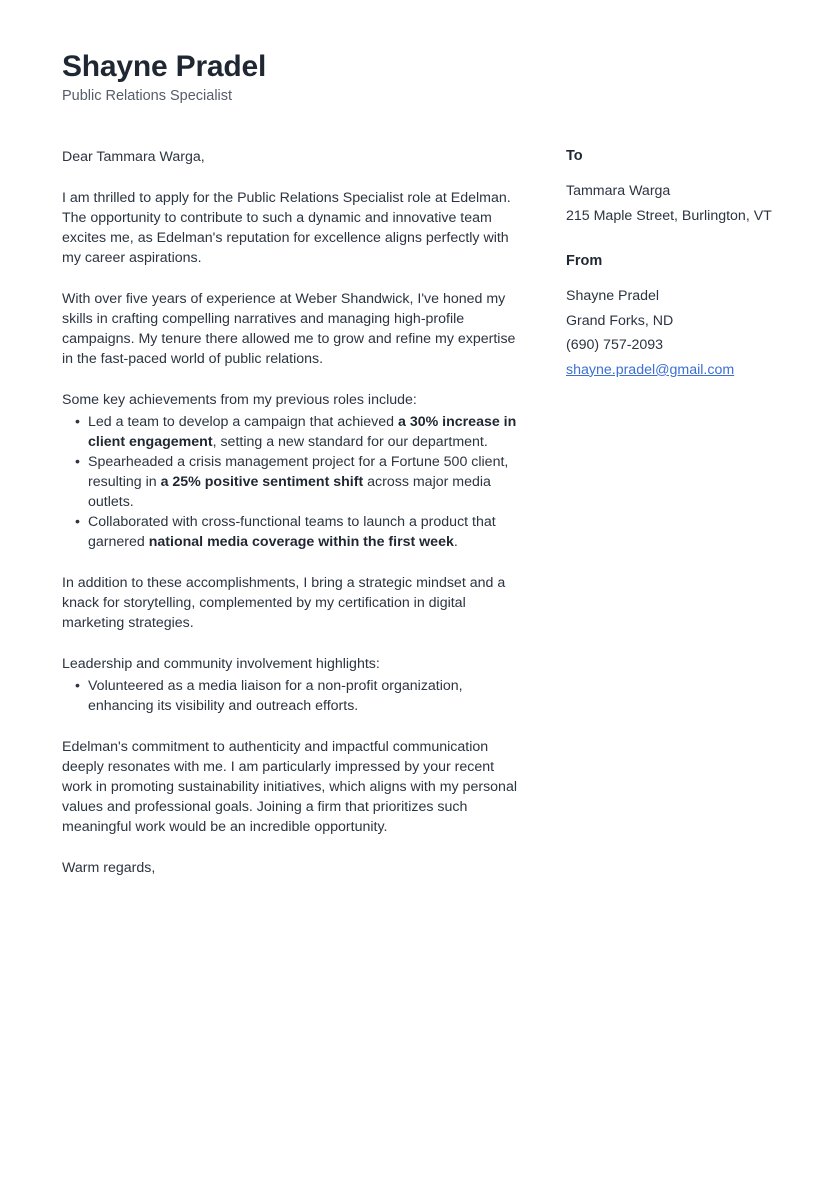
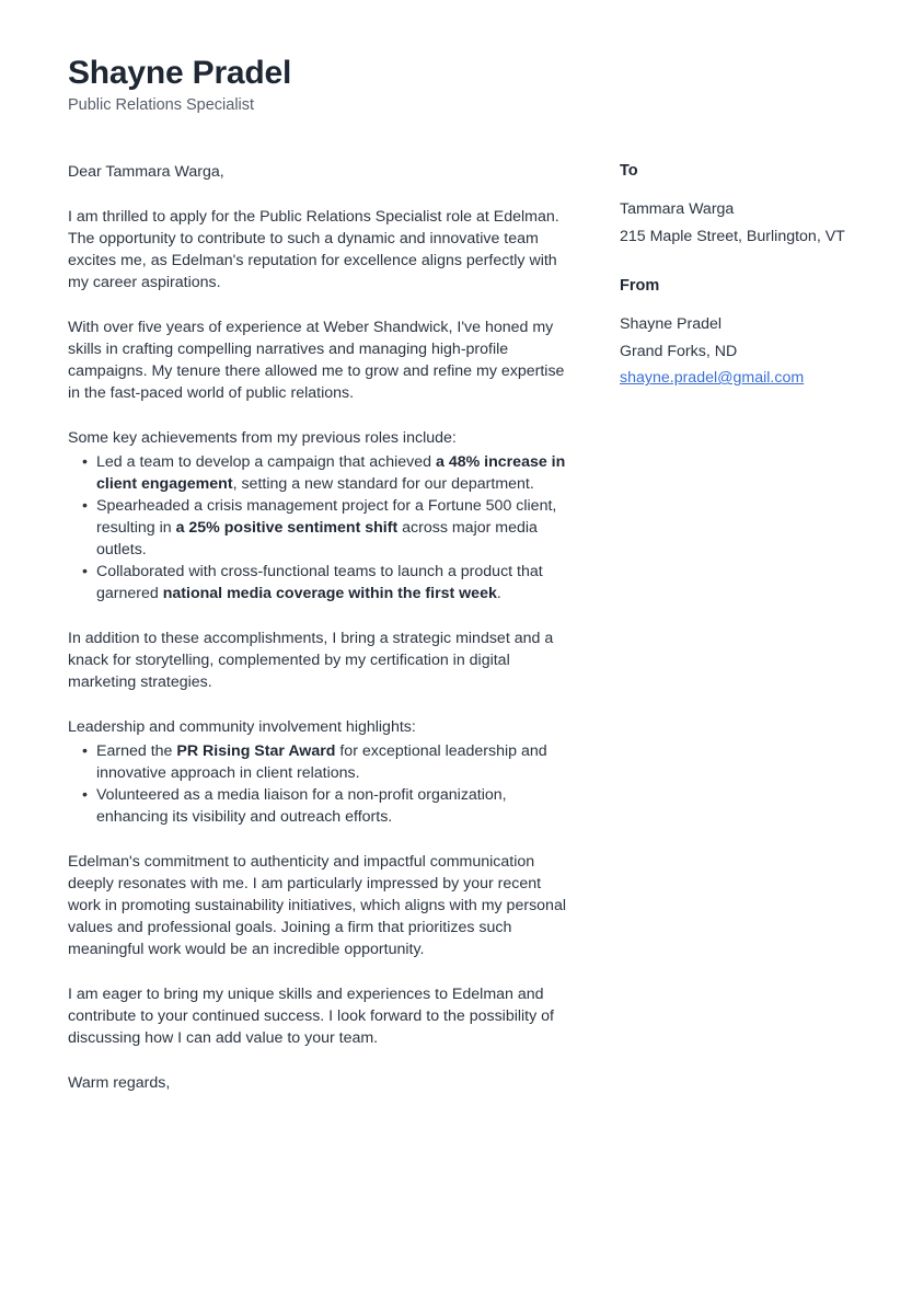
  Shayne Pradel
  Public Relations Specialist
  Dear Tammara Warga,
  I am thrilled to apply for the Public Relations Specialist role at Edelman. The opportunity to contribute to such a dynamic and innovative team excites me, as Edelman's reputation for excellence aligns perfectly with my career aspirations.
  With over five years of experience at Weber Shandwick, I've honed my skills in crafting compelling narratives and managing high-profile campaigns. My tenure there allowed me to grow and refine my expertise in the fast-paced world of public relations.
  Some key achievements from my previous roles include:
- Led a team to develop a campaign that achieved a 30% increase in client engagement, setting a new standard for our department.
+ Led a team to develop a campaign that achieved a 48% increase in client engagement, setting a new standard for our department.
  Spearheaded a crisis management project for a Fortune 500 client, resulting in a 25% positive sentiment shift across major media outlets.
  Collaborated with cross-functional teams to launch a product that garnered national media coverage within the first week.
  In addition to these accomplishments, I bring a strategic mindset and a knack for storytelling, complemented by my certification in digital marketing strategies.
  Leadership and community involvement highlights:
+ Earned the PR Rising Star Award for exceptional leadership and innovative approach in client relations.
  Volunteered as a media liaison for a non-profit organization, enhancing its visibility and outreach efforts.
  Edelman's commitment to authenticity and impactful communication deeply resonates with me. I am particularly impressed by your recent work in promoting sustainability initiatives, which aligns with my personal values and professional goals. Joining a firm that prioritizes such meaningful work would be an incredible opportunity.
+ I am eager to bring my unique skills and experiences to Edelman and contribute to your continued success. I look forward to the possibility of discussing how I can add value to your team.
  Warm regards,
  To
  Tammara Warga
  215 Maple Street, Burlington, VT
  From
  Shayne Pradel
  Grand Forks, ND
- (690) 757-2093
  shayne.pradel@gmail.com
